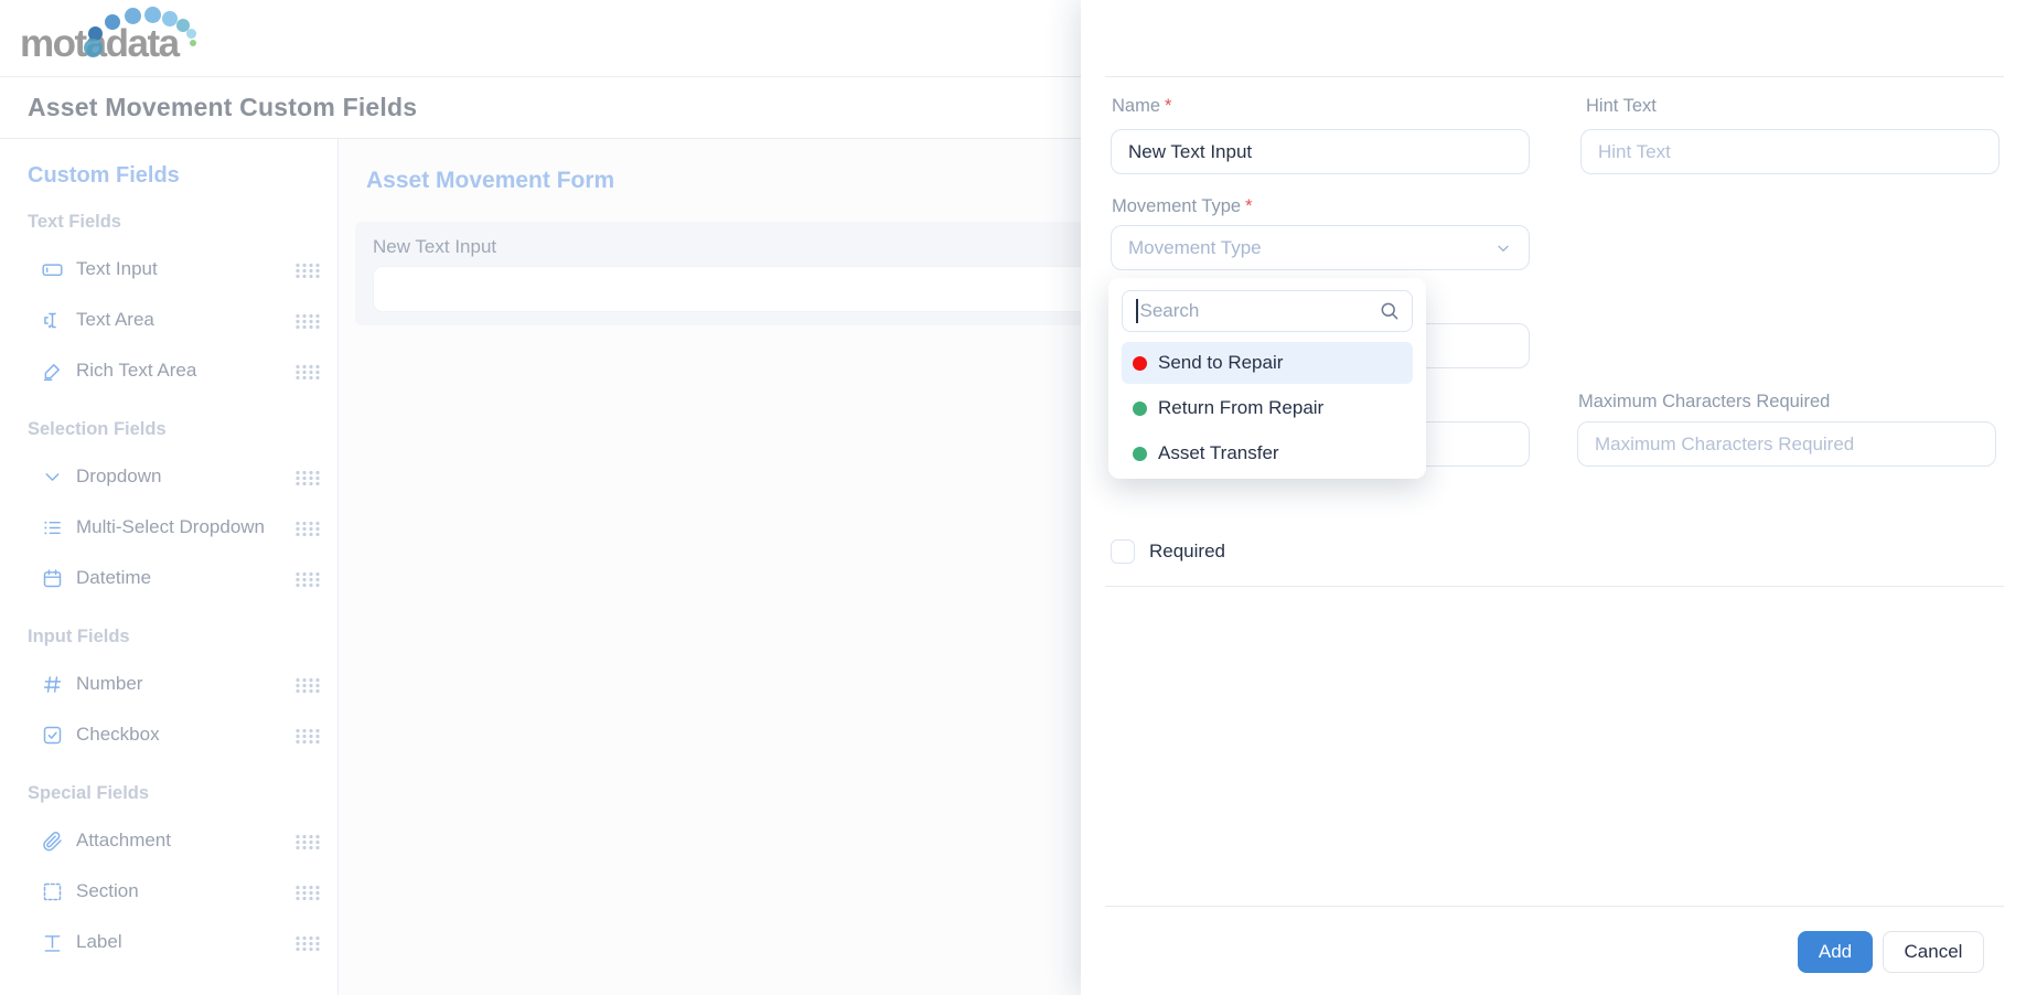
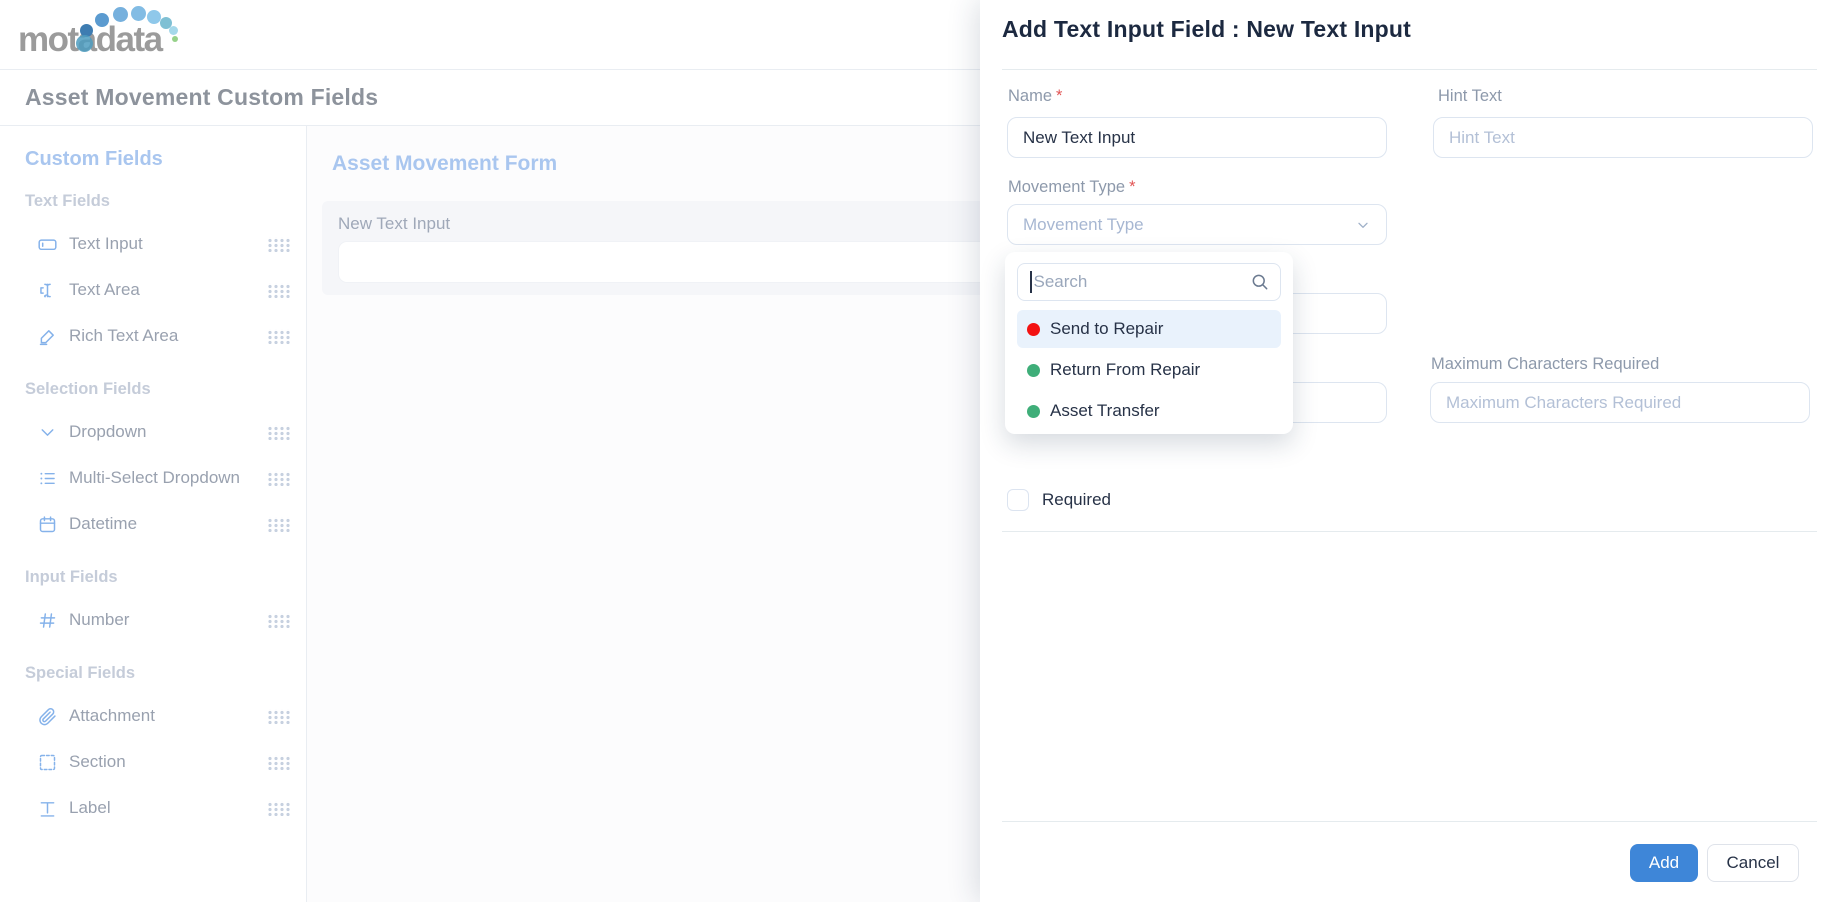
  motadata
  Asset Movement Custom Fields
  Custom Fields
  Text Fields
  Text Input
  Text Area
  Rich Text Area
  Selection Fields
  Dropdown
  Multi-Select Dropdown
  Datetime
  Input Fields
  Number
- Checkbox
  Special Fields
  Attachment
  Section
  Label
  Asset Movement Form
  New Text Input
+ Add Text Input Field : New Text Input
  Name *
  New Text Input
  Hint Text
  Hint Text
  Movement Type *
  Movement Type
  Search
  Send to Repair
  Return From Repair
  Asset Transfer
  Maximum Characters Required
  Maximum Characters Required
  Required
  Add
  Cancel
